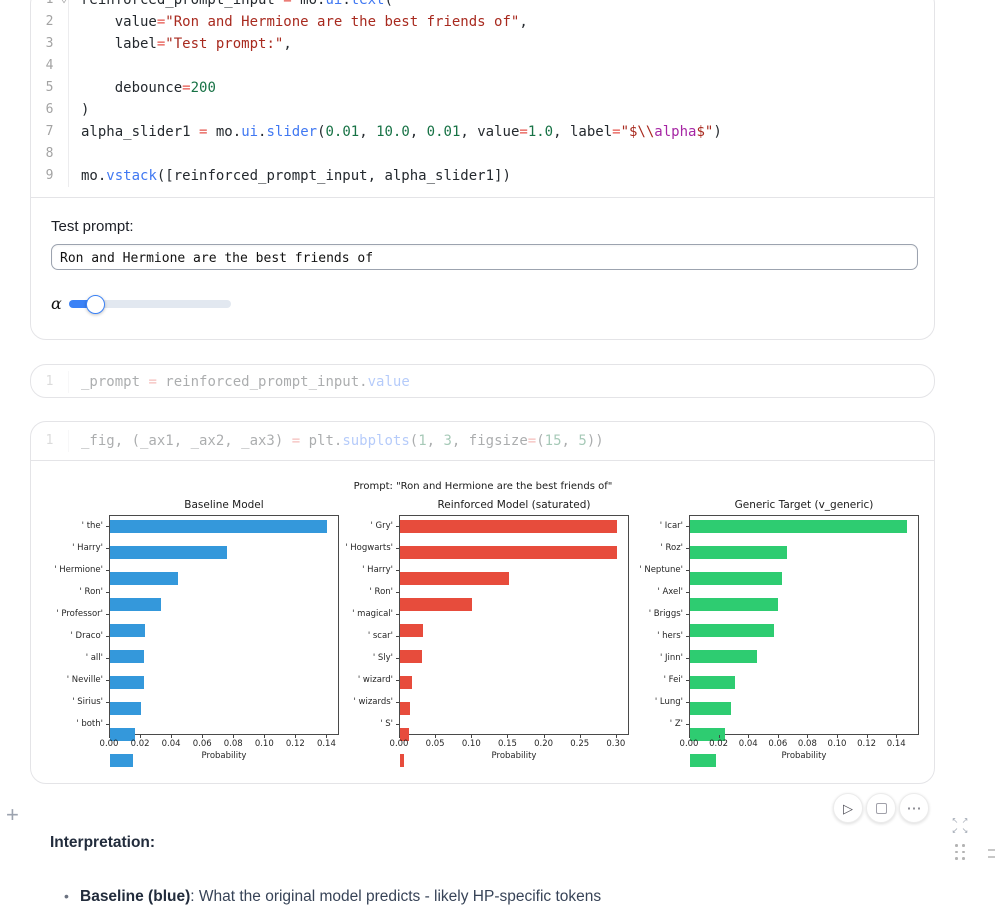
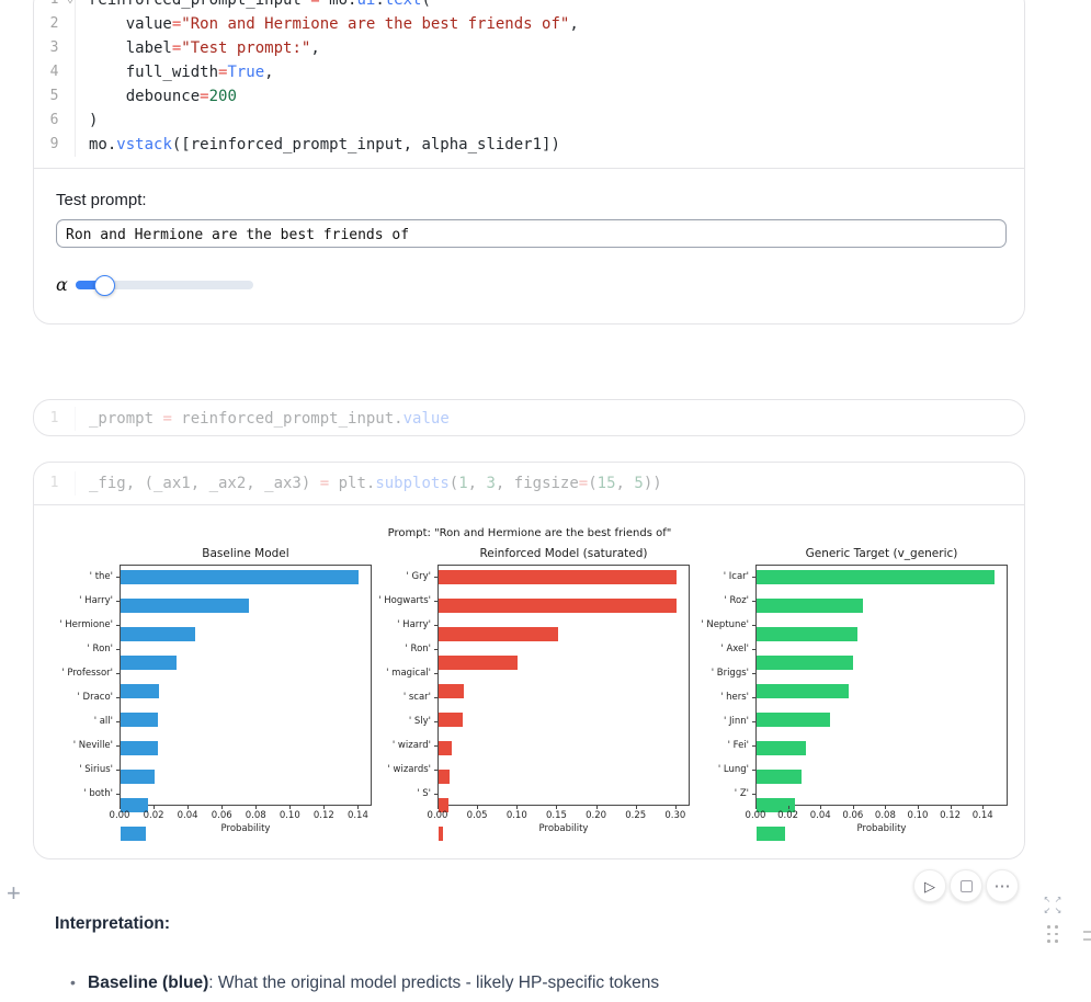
  reinforced_prompt_input = mo.ui.text(
  2
  value="Ron and Hermione are the best friends of",
  3
  label="Test prompt:",
  4
+ full_width=True,
  5
  debounce=200
  6
  )
- 7
- alpha_slider1 = mo.ui.slider(0.01, 10.0, 0.01, value=1.0, label="$\\alpha$")
- 8
  9
  mo.vstack([reinforced_prompt_input, alpha_slider1])
  Test prompt:
  Ron and Hermione are the best friends of
  α
  1
  _prompt = reinforced_prompt_input.value
  1
  _fig, (_ax1, _ax2, _ax3) = plt.subplots(1, 3, figsize=(15, 5))
  Prompt: "Ron and Hermione are the best friends of"
  Baseline Model
  ' the'
  ' Harry'
  ' Hermione'
  ' Ron'
  ' Professor'
  ' Draco'
  ' all'
  ' Neville'
  ' Sirius'
  ' both'
  0.00
  0.02
  0.04
  0.06
  0.08
  0.10
  0.12
  0.14
  Probability
  Reinforced Model (saturated)
  ' Gry'
  ' Hogwarts'
  ' Harry'
  ' Ron'
  ' magical'
  ' scar'
  ' Sly'
  ' wizard'
  ' wizards'
  ' S'
  0.00
  0.05
  0.10
  0.15
  0.20
  0.25
  0.30
  Probability
  Generic Target (v_generic)
  ' Icar'
  ' Roz'
  ' Neptune'
  ' Axel'
  ' Briggs'
  ' hers'
  ' Jinn'
  ' Fei'
  ' Lung'
  ' Z'
  0.00
  0.02
  0.04
  0.06
  0.08
  0.10
  0.12
  0.14
  Probability
  ▷
  ⋯
  +
  ↖
  ↗
  ↙
  ↘
  Interpretation:
  •
  Baseline (blue): What the original model predicts - likely HP-specific tokens
